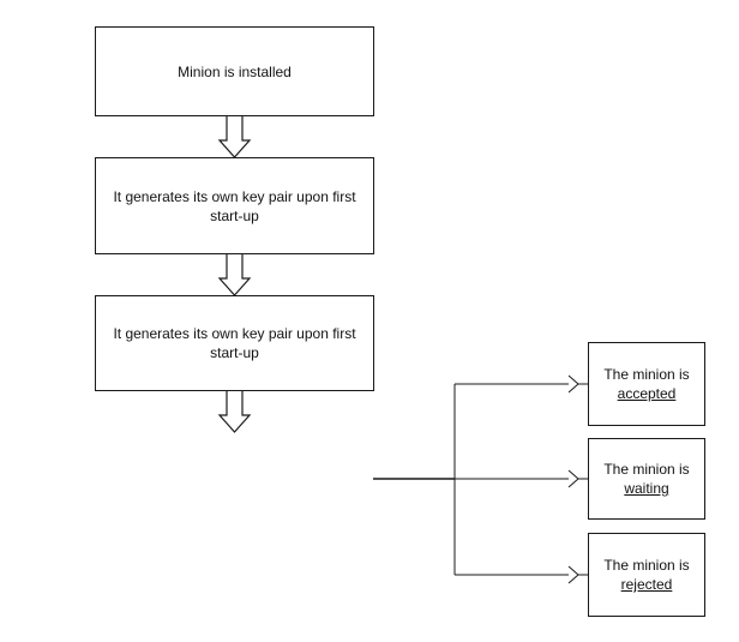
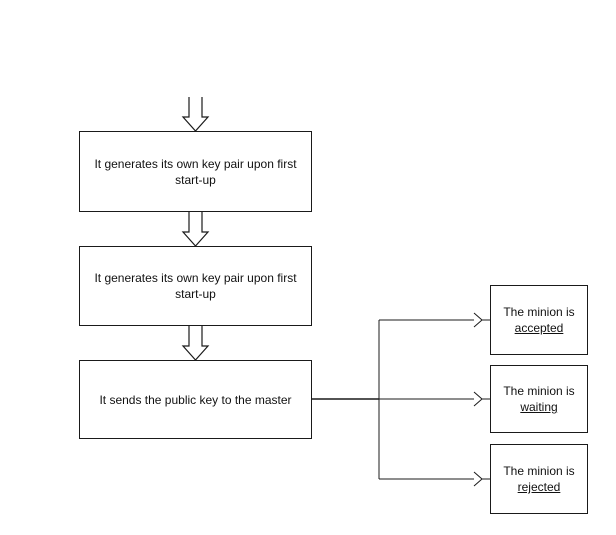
- Minion is installed
  It generates its own key pair upon first start-up
  It generates its own key pair upon first start-up
+ It sends the public key to the master
  The minion is
  accepted
  The minion is
  waiting
  The minion is
  rejected
